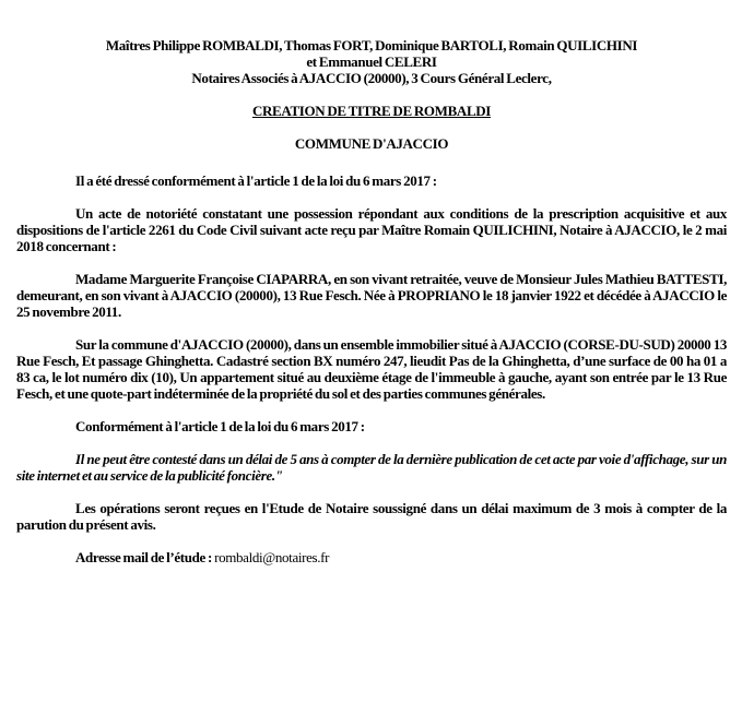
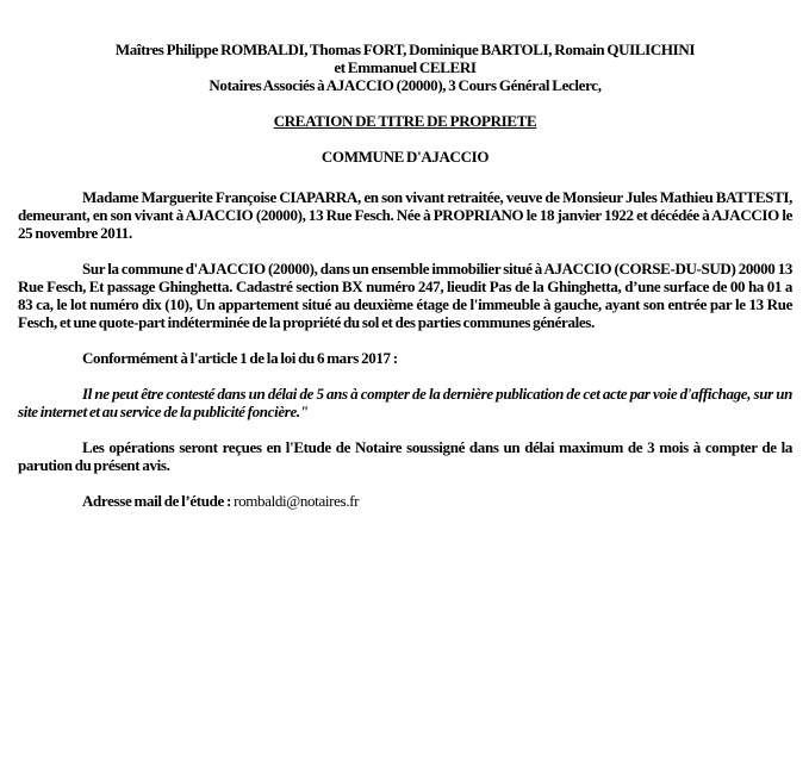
  Maîtres Philippe ROMBALDI, Thomas FORT, Dominique BARTOLI, Romain QUILICHINI
  et Emmanuel CELERI
  Notaires Associés à AJACCIO (20000), 3 Cours Général Leclerc,
- CREATION DE TITRE DE ROMBALDI
+ CREATION DE TITRE DE PROPRIETE
  COMMUNE D'AJACCIO
- Il a été dressé conformément à l'article 1 de la loi du 6 mars 2017 :
- Un acte de notoriété constatant une possession répondant aux conditions de la prescription acquisitive et aux dispositions de l'article 2261 du Code Civil suivant acte reçu par Maître Romain QUILICHINI, Notaire à AJACCIO, le 2 mai 2018 concernant :
  Madame Marguerite Françoise CIAPARRA, en son vivant retraitée, veuve de Monsieur Jules Mathieu BATTESTI, demeurant, en son vivant à AJACCIO (20000), 13 Rue Fesch. Née à PROPRIANO le 18 janvier 1922 et décédée à AJACCIO le 25 novembre 2011.
  Sur la commune d'AJACCIO (20000), dans un ensemble immobilier situé à AJACCIO (CORSE-DU-SUD) 20000 13 Rue Fesch, Et passage Ghinghetta. Cadastré section BX numéro 247, lieudit Pas de la Ghinghetta, d’une surface de 00 ha 01 a 83 ca, le lot numéro dix (10), Un appartement situé au deuxième étage de l'immeuble à gauche, ayant son entrée par le 13 Rue Fesch, et une quote-part indéterminée de la propriété du sol et des parties communes générales.
  Conformément à l'article 1 de la loi du 6 mars 2017 :
  Il ne peut être contesté dans un délai de 5 ans à compter de la dernière publication de cet acte par voie d'affichage, sur un site internet et au service de la publicité foncière."
  Les opérations seront reçues en l'Etude de Notaire soussigné dans un délai maximum de 3 mois à compter de la parution du présent avis.
  Adresse mail de l’étude : rombaldi@notaires.fr
